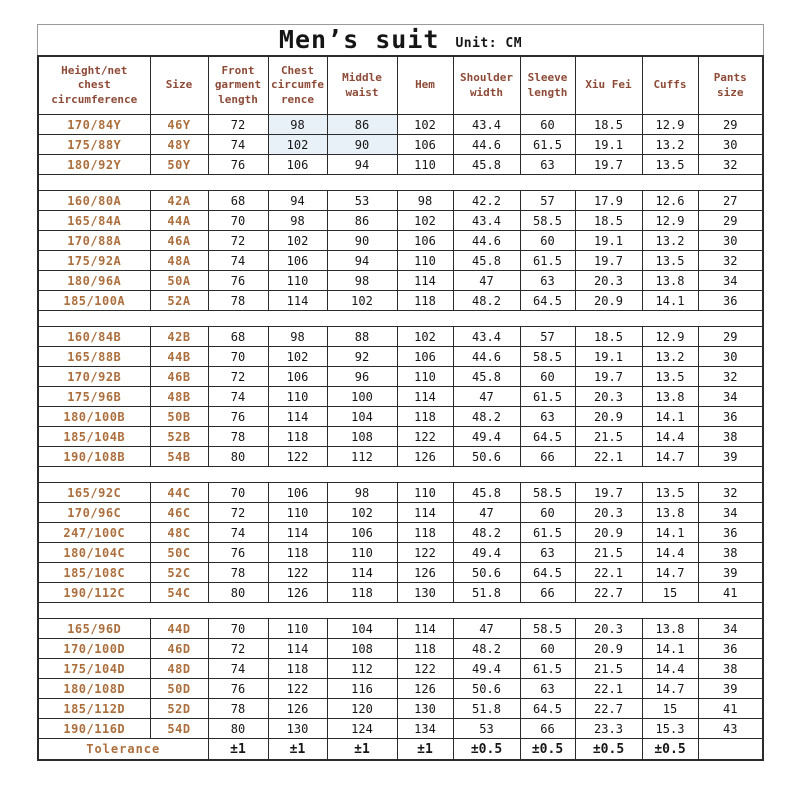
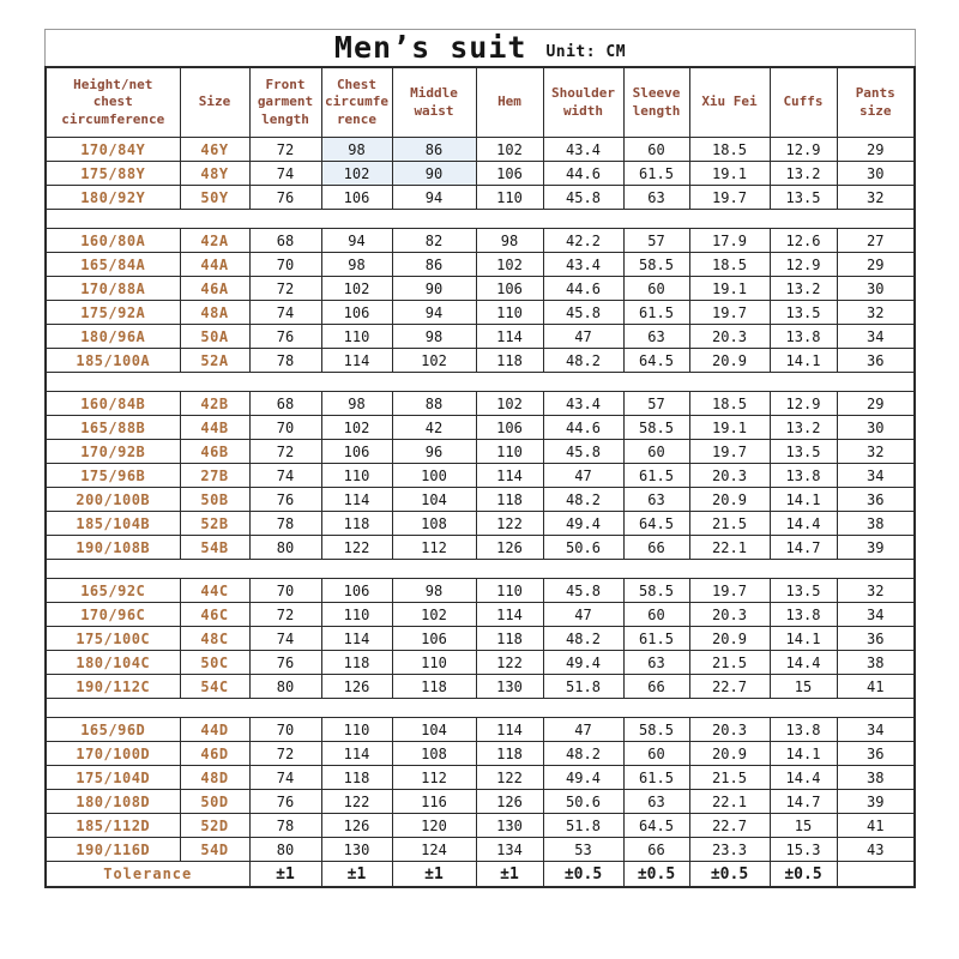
  Men’s suit
  Unit: CM
  Height/net chest circumference	Size	Front garment length	Chest circumfe rence	Middle waist	Hem	Shoulder width	Sleeve length	Xiu Fei	Cuffs	Pants size
  170/84Y	46Y	72	98	86	102	43.4	60	18.5	12.9	29
  175/88Y	48Y	74	102	90	106	44.6	61.5	19.1	13.2	30
  180/92Y	50Y	76	106	94	110	45.8	63	19.7	13.5	32
- 160/80A	42A	68	94	53	98	42.2	57	17.9	12.6	27
+ 160/80A	42A	68	94	82	98	42.2	57	17.9	12.6	27
  165/84A	44A	70	98	86	102	43.4	58.5	18.5	12.9	29
  170/88A	46A	72	102	90	106	44.6	60	19.1	13.2	30
  175/92A	48A	74	106	94	110	45.8	61.5	19.7	13.5	32
  180/96A	50A	76	110	98	114	47	63	20.3	13.8	34
  185/100A	52A	78	114	102	118	48.2	64.5	20.9	14.1	36
  160/84B	42B	68	98	88	102	43.4	57	18.5	12.9	29
- 165/88B	44B	70	102	92	106	44.6	58.5	19.1	13.2	30
+ 165/88B	44B	70	102	42	106	44.6	58.5	19.1	13.2	30
  170/92B	46B	72	106	96	110	45.8	60	19.7	13.5	32
- 175/96B	48B	74	110	100	114	47	61.5	20.3	13.8	34
+ 175/96B	27B	74	110	100	114	47	61.5	20.3	13.8	34
- 180/100B	50B	76	114	104	118	48.2	63	20.9	14.1	36
+ 200/100B	50B	76	114	104	118	48.2	63	20.9	14.1	36
  185/104B	52B	78	118	108	122	49.4	64.5	21.5	14.4	38
  190/108B	54B	80	122	112	126	50.6	66	22.1	14.7	39
  165/92C	44C	70	106	98	110	45.8	58.5	19.7	13.5	32
  170/96C	46C	72	110	102	114	47	60	20.3	13.8	34
- 247/100C	48C	74	114	106	118	48.2	61.5	20.9	14.1	36
+ 175/100C	48C	74	114	106	118	48.2	61.5	20.9	14.1	36
  180/104C	50C	76	118	110	122	49.4	63	21.5	14.4	38
- 185/108C	52C	78	122	114	126	50.6	64.5	22.1	14.7	39
  190/112C	54C	80	126	118	130	51.8	66	22.7	15	41
  165/96D	44D	70	110	104	114	47	58.5	20.3	13.8	34
  170/100D	46D	72	114	108	118	48.2	60	20.9	14.1	36
  175/104D	48D	74	118	112	122	49.4	61.5	21.5	14.4	38
  180/108D	50D	76	122	116	126	50.6	63	22.1	14.7	39
  185/112D	52D	78	126	120	130	51.8	64.5	22.7	15	41
  190/116D	54D	80	130	124	134	53	66	23.3	15.3	43
  Tolerance	±1	±1	±1	±1	±0.5	±0.5	±0.5	±0.5
